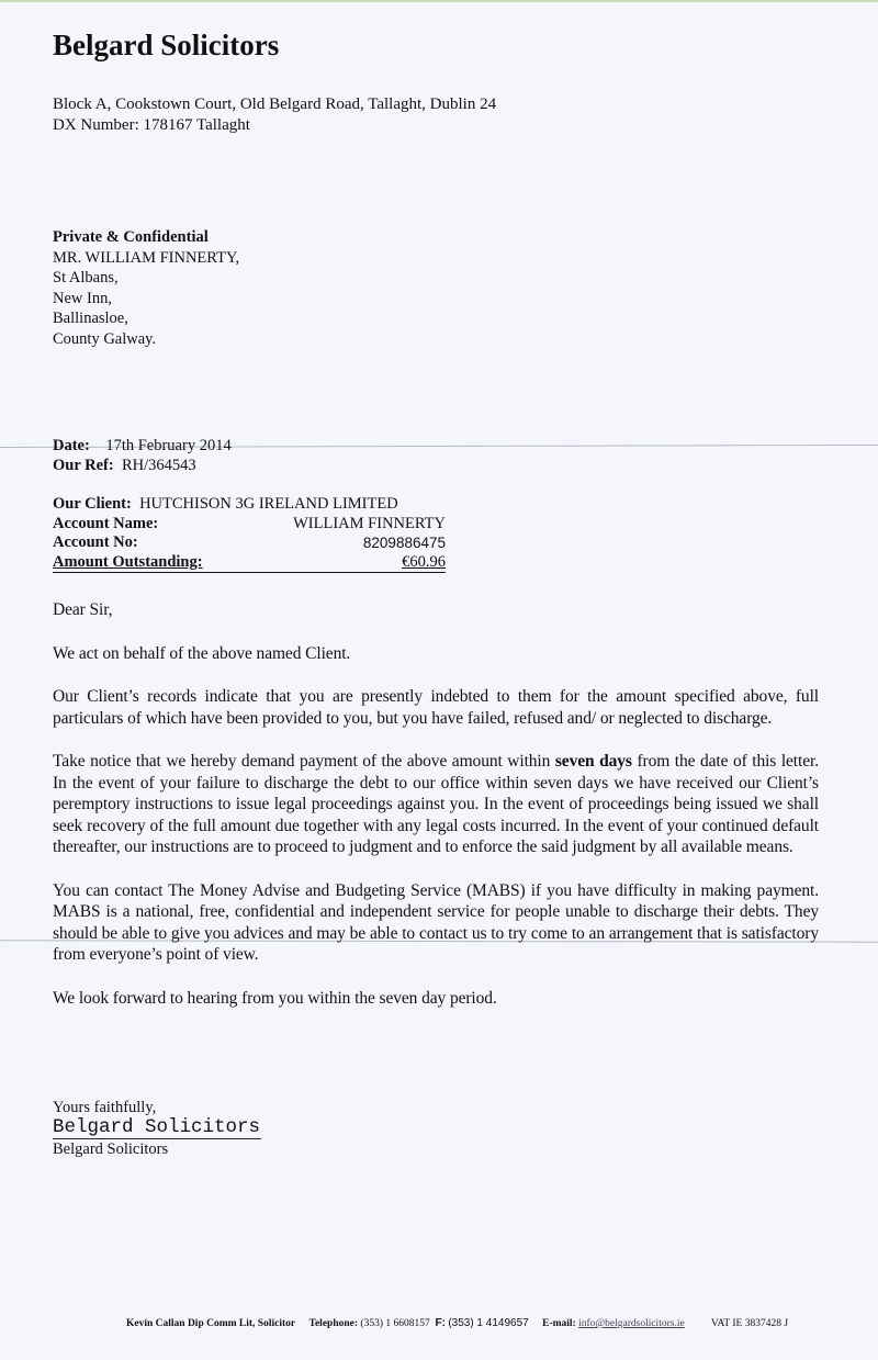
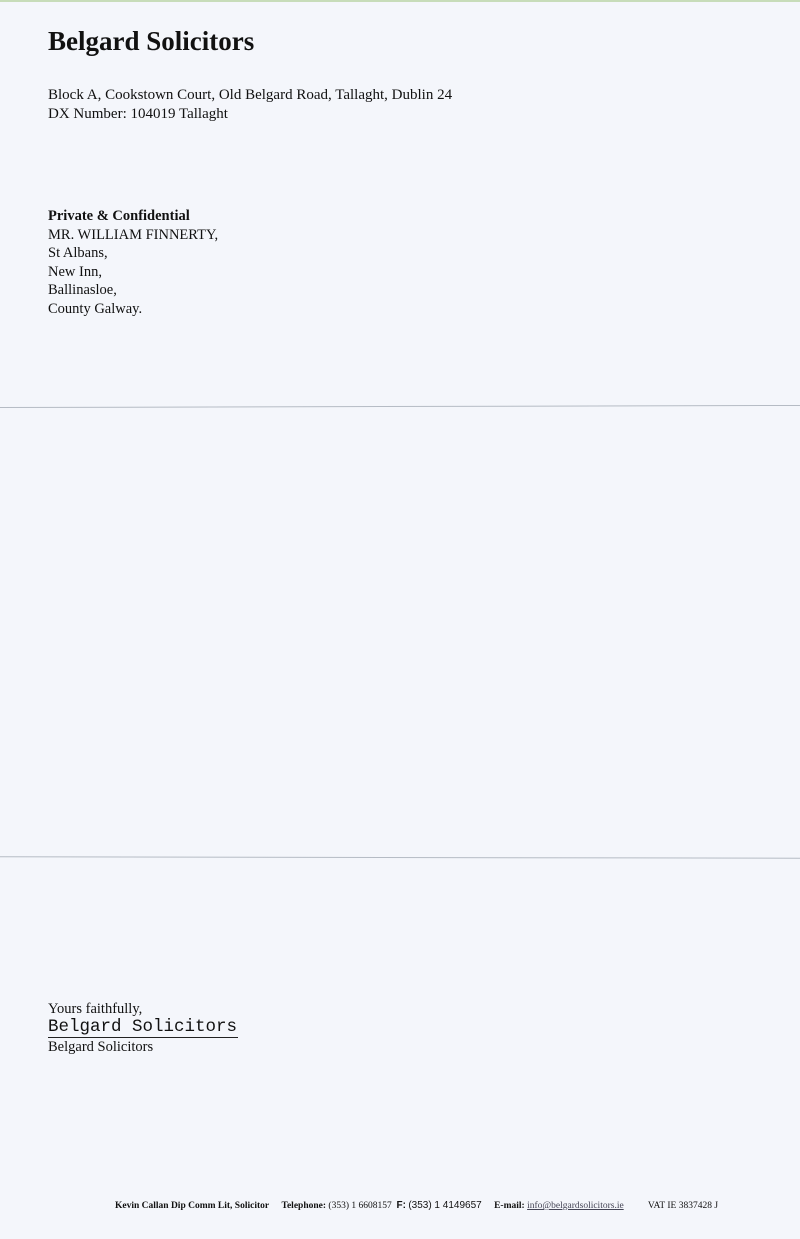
  Belgard Solicitors
  Block A, Cookstown Court, Old Belgard Road, Tallaght, Dublin 24
- DX Number: 178167 Tallaght
+ DX Number: 104019 Tallaght
  Private & Confidential
  MR. WILLIAM FINNERTY,
  St Albans,
  New Inn,
  Ballinasloe,
  County Galway.
- Date: 17th February 2014
- Our Ref: RH/364543
- Our Client:
- HUTCHISON 3G IRELAND LIMITED
- Account Name:
- WILLIAM FINNERTY
- Account No:
- 8209886475
- Amount Outstanding:
- €60.96
- Dear Sir,
- We act on behalf of the above named Client.
- Our Client’s records indicate that you are presently indebted to them for the amount specified above, full particulars of which have been provided to you, but you have failed, refused and/ or neglected to discharge.
- Take notice that we hereby demand payment of the above amount within seven days from the date of this letter. In the event of your failure to discharge the debt to our office within seven days we have received our Client’s peremptory instructions to issue legal proceedings against you. In the event of proceedings being issued we shall seek recovery of the full amount due together with any legal costs incurred. In the event of your continued default thereafter, our instructions are to proceed to judgment and to enforce the said judgment by all available means.
- You can contact The Money Advise and Budgeting Service (MABS) if you have difficulty in making payment. MABS is a national, free, confidential and independent service for people unable to discharge their debts. They should be able to give you advices and may be able to contact us to try come to an arrangement that is satisfactory from everyone’s point of view.
- We look forward to hearing from you within the seven day period.
  Yours faithfully,
  Belgard Solicitors
  Belgard Solicitors
  Kevin Callan Dip Comm Lit, Solicitor Telephone: (353) 1 6608157 F: (353) 1 4149657 E-mail: info@belgardsolicitors.ie VAT IE 3837428 J
